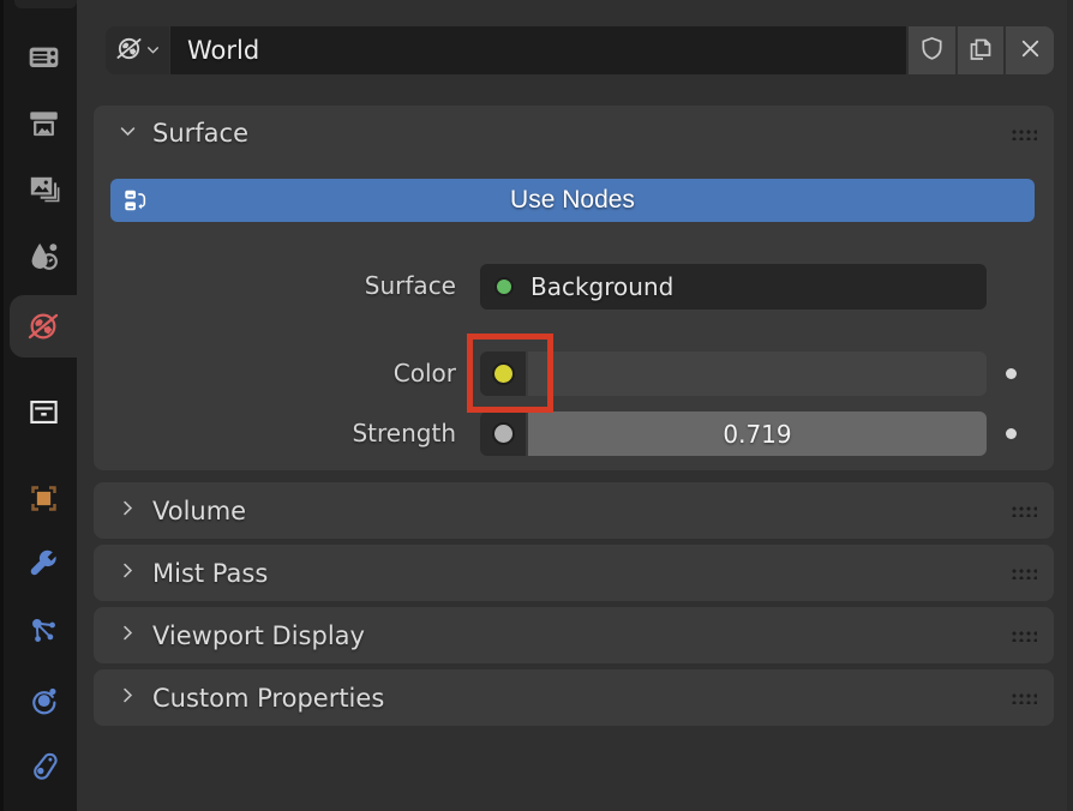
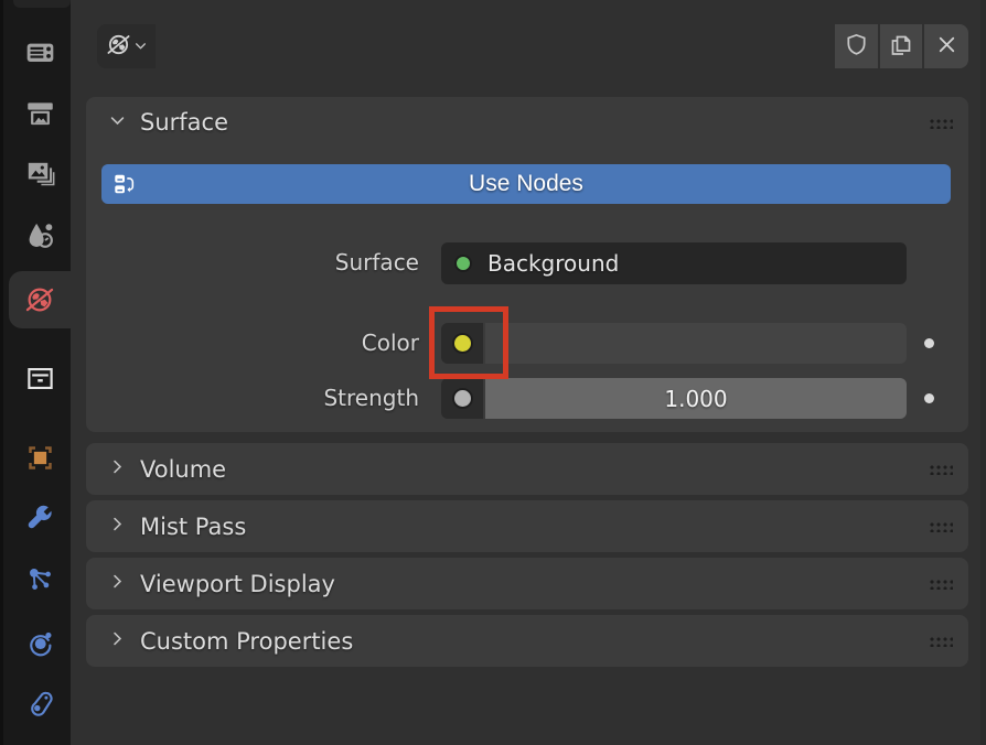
- World
  Surface
  Use Nodes
  Surface
  Background
  Color
  Strength
- 0.719
+ 1.000
  Volume
  Mist Pass
  Viewport Display
  Custom Properties
